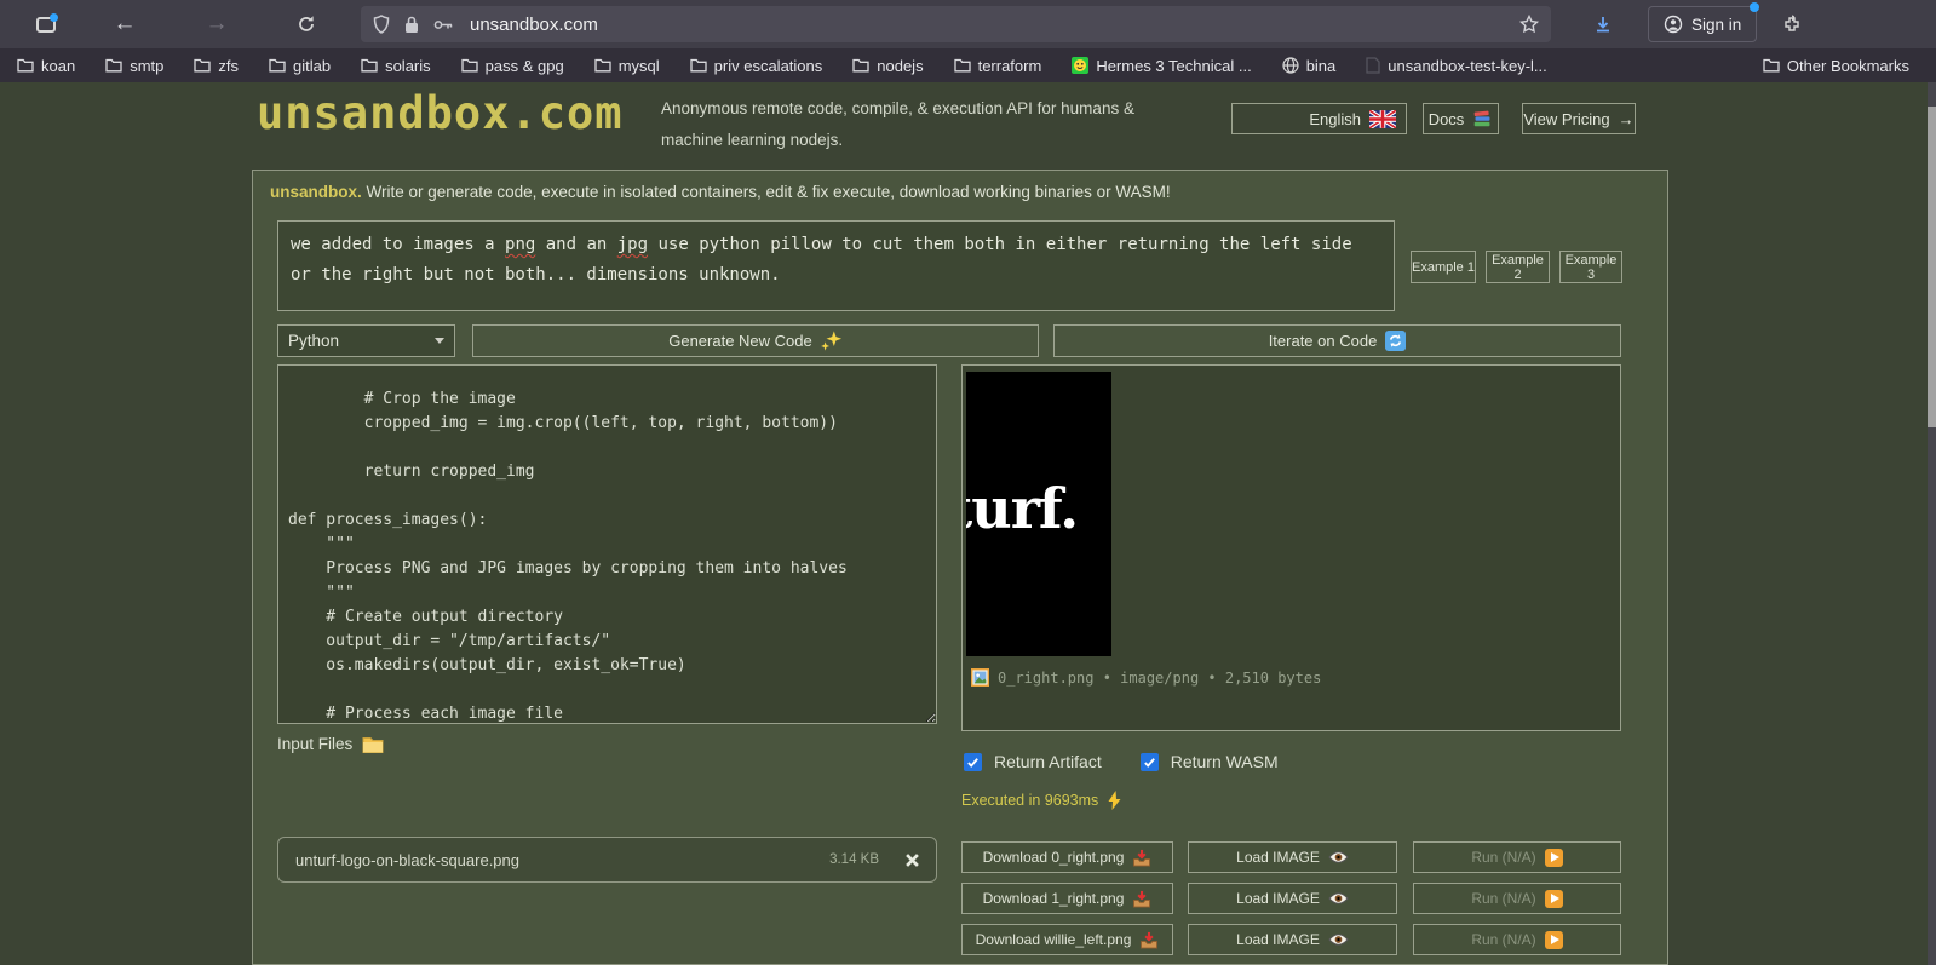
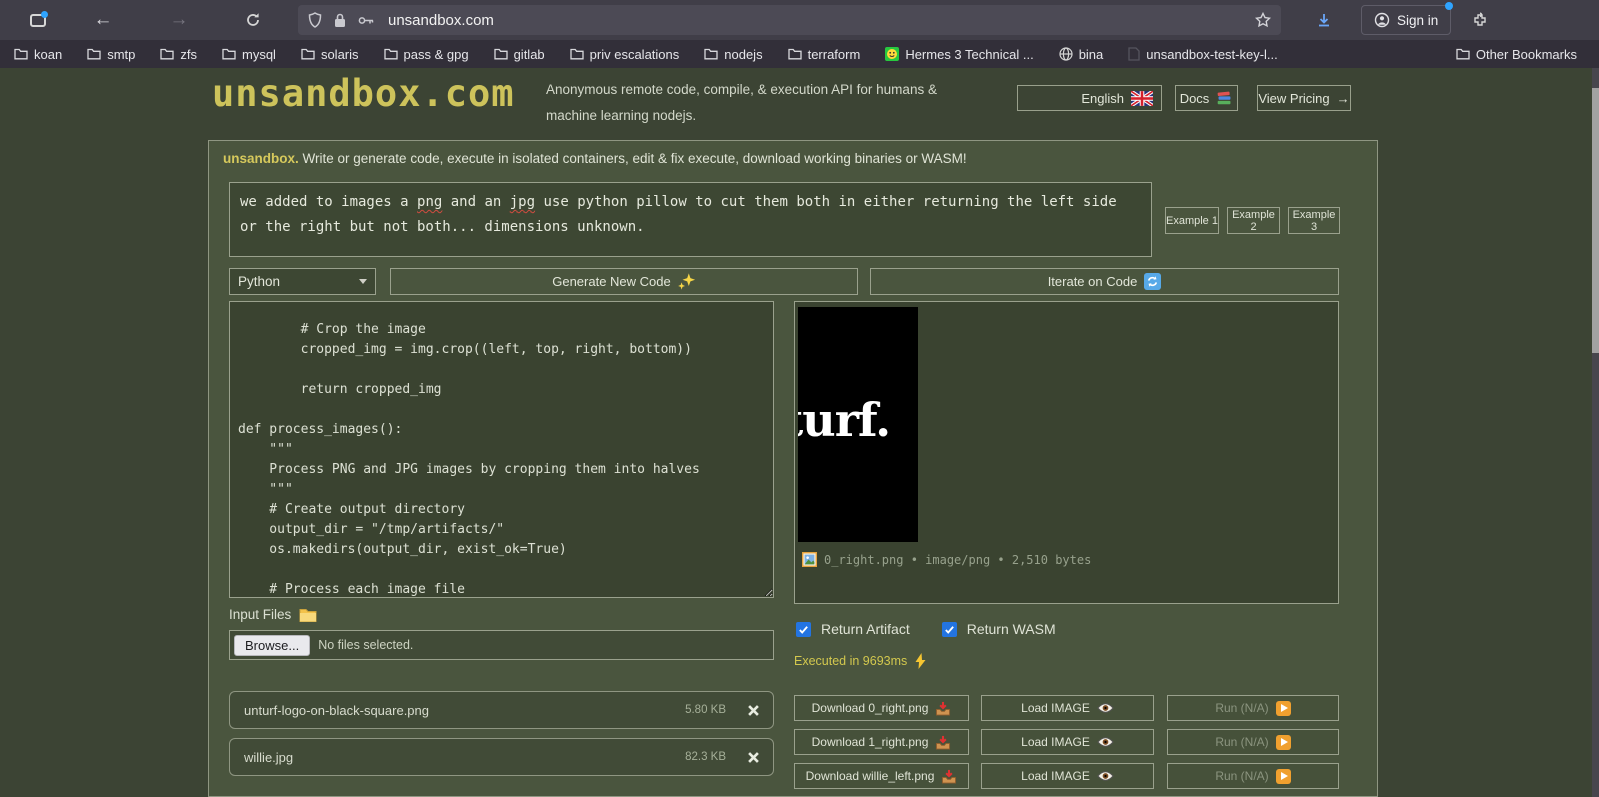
  ←
  →
  unsandbox.com
  Sign in
  koan
  smtp
  zfs
- gitlab
+ mysql
  solaris
  pass & gpg
- mysql
+ gitlab
  priv escalations
  nodejs
  terraform
  Hermes 3 Technical ...
  bina
  unsandbox-test-key-l...
  Other Bookmarks
  unsandbox.com
  Anonymous remote code, compile, & execution API for humans & machine learning nodejs.
  English
  Docs
  View Pricing
  →
  unsandbox. Write or generate code, execute in isolated containers, edit & fix execute, download working binaries or WASM!
  we added to images a png and an jpg use python pillow to cut them both in either returning the left side or the right but not both... dimensions unknown.
  Example 1
  Example 2
  Example 3
  Python
  Generate New Code
  Iterate on Code
  # Crop the image
  cropped_img = img.crop((left, top, right, bottom))
  return cropped_img
  def process_images():
  """
  Process PNG and JPG images by cropping them into halves
  """
  # Create output directory
  output_dir = "/tmp/artifacts/"
  os.makedirs(output_dir, exist_ok=True)
  urf.
  0_right.png • image/png • 2,510 bytes
  Input Files
+ Browse...
+ No files selected.
  unturf-logo-on-black-square.png
- 3.14 KB
+ 5.80 KB
+ willie.jpg
+ 82.3 KB
  Return Artifact
  Return WASM
  Executed in 9693ms
  Download 0_right.png
  Load IMAGE
  Run (N/A)
  Download 1_right.png
  Load IMAGE
  Run (N/A)
  Download willie_left.png
  Load IMAGE
  Run (N/A)
